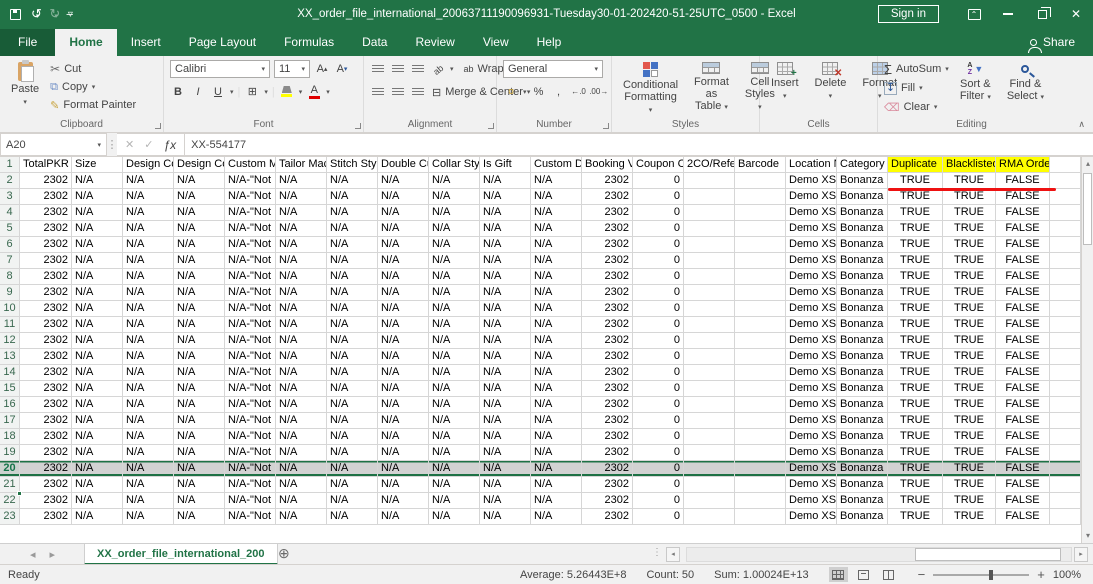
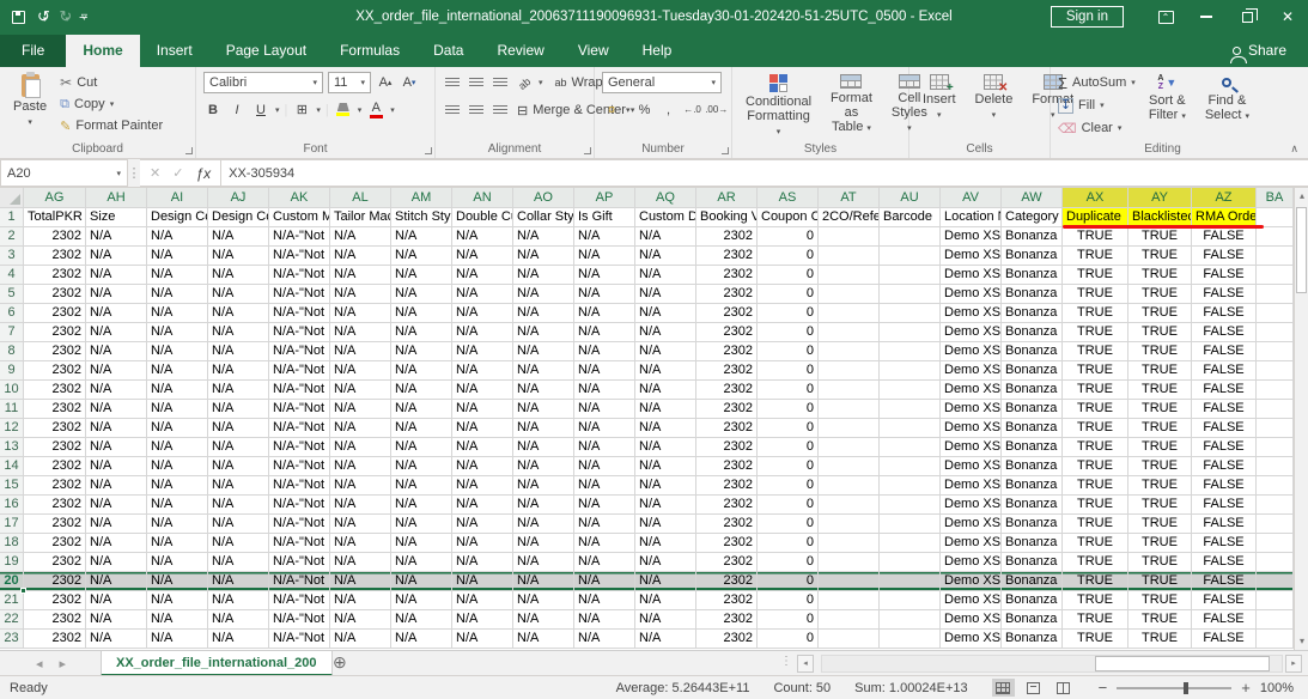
  ▿̶
  XX_order_file_international_20063711190096931-Tuesday30-01-202420-51-25UTC_0500 - Excel
  Sign in
  ⌃
  ✕
  File
  Home
  Insert
  Page Layout
  Formulas
  Data
  Review
  View
  Help
  Share
  Paste
  ✂
  Cut
  ⧉
  Copy
  ✎
  Format Painter
  Clipboard
  Calibri
  11
  A
  A
  B
  I
  U
  ⊞
  A
  Font
  ab
  ⊟
  Merge & Center
  Alignment
  General
  ¤
  %
  ,
  ←.0
  .00→
  Number
  Conditional
  Formatting
  Format as
  Table
  Cell
  Styles
  Styles
  +
  Insert
  ✕
  Delete
  Format
  Cells
  Σ
  AutoSum
  ↧
  Fill
  ⌫
  Clear
  ▼
  Sort &
  Filter
  Find &
  Select
  Editing
  ∧
  A20
  ⋮
  ✕
  ✓
  ƒx
- XX-554177
+ XX-305934
+ 	AG	AH	AI	AJ	AK	AL	AM	AN	AO	AP	AQ	AR	AS	AT	AU	AV	AW	AX	AY	AZ	BA
  1	TotalPKR	Size	Design C	Design C	Custom M	Tailor Ma	Stitch Sty	Double C	Collar Sty	Is Gift	Custom D	Booking V	Coupon C	2CO/Refe	Barcode	Location	Category	Duplicate	Blackliste	RMA Orde
  2	2302	N/A	N/A	N/A	N/A-"Not	N/A	N/A	N/A	N/A	N/A	N/A	2302	0			Demo XS	Bonanza	TRUE	TRUE	FALSE
  3	2302	N/A	N/A	N/A	N/A-"Not	N/A	N/A	N/A	N/A	N/A	N/A	2302	0			Demo XS	Bonanza	TRUE	TRUE	FALSE
  4	2302	N/A	N/A	N/A	N/A-"Not	N/A	N/A	N/A	N/A	N/A	N/A	2302	0			Demo XS	Bonanza	TRUE	TRUE	FALSE
  5	2302	N/A	N/A	N/A	N/A-"Not	N/A	N/A	N/A	N/A	N/A	N/A	2302	0			Demo XS	Bonanza	TRUE	TRUE	FALSE
  6	2302	N/A	N/A	N/A	N/A-"Not	N/A	N/A	N/A	N/A	N/A	N/A	2302	0			Demo XS	Bonanza	TRUE	TRUE	FALSE
  7	2302	N/A	N/A	N/A	N/A-"Not	N/A	N/A	N/A	N/A	N/A	N/A	2302	0			Demo XS	Bonanza	TRUE	TRUE	FALSE
  8	2302	N/A	N/A	N/A	N/A-"Not	N/A	N/A	N/A	N/A	N/A	N/A	2302	0			Demo XS	Bonanza	TRUE	TRUE	FALSE
  9	2302	N/A	N/A	N/A	N/A-"Not	N/A	N/A	N/A	N/A	N/A	N/A	2302	0			Demo XS	Bonanza	TRUE	TRUE	FALSE
  10	2302	N/A	N/A	N/A	N/A-"Not	N/A	N/A	N/A	N/A	N/A	N/A	2302	0			Demo XS	Bonanza	TRUE	TRUE	FALSE
  11	2302	N/A	N/A	N/A	N/A-"Not	N/A	N/A	N/A	N/A	N/A	N/A	2302	0			Demo XS	Bonanza	TRUE	TRUE	FALSE
  12	2302	N/A	N/A	N/A	N/A-"Not	N/A	N/A	N/A	N/A	N/A	N/A	2302	0			Demo XS	Bonanza	TRUE	TRUE	FALSE
  13	2302	N/A	N/A	N/A	N/A-"Not	N/A	N/A	N/A	N/A	N/A	N/A	2302	0			Demo XS	Bonanza	TRUE	TRUE	FALSE
  14	2302	N/A	N/A	N/A	N/A-"Not	N/A	N/A	N/A	N/A	N/A	N/A	2302	0			Demo XS	Bonanza	TRUE	TRUE	FALSE
  15	2302	N/A	N/A	N/A	N/A-"Not	N/A	N/A	N/A	N/A	N/A	N/A	2302	0			Demo XS	Bonanza	TRUE	TRUE	FALSE
  16	2302	N/A	N/A	N/A	N/A-"Not	N/A	N/A	N/A	N/A	N/A	N/A	2302	0			Demo XS	Bonanza	TRUE	TRUE	FALSE
  17	2302	N/A	N/A	N/A	N/A-"Not	N/A	N/A	N/A	N/A	N/A	N/A	2302	0			Demo XS	Bonanza	TRUE	TRUE	FALSE
  18	2302	N/A	N/A	N/A	N/A-"Not	N/A	N/A	N/A	N/A	N/A	N/A	2302	0			Demo XS	Bonanza	TRUE	TRUE	FALSE
  19	2302	N/A	N/A	N/A	N/A-"Not	N/A	N/A	N/A	N/A	N/A	N/A	2302	0			Demo XS	Bonanza	TRUE	TRUE	FALSE
  20	2302	N/A	N/A	N/A	N/A-"Not	N/A	N/A	N/A	N/A	N/A	N/A	2302	0			Demo XS	Bonanza	TRUE	TRUE	FALSE
  21	2302	N/A	N/A	N/A	N/A-"Not	N/A	N/A	N/A	N/A	N/A	N/A	2302	0			Demo XS	Bonanza	TRUE	TRUE	FALSE
  22	2302	N/A	N/A	N/A	N/A-"Not	N/A	N/A	N/A	N/A	N/A	N/A	2302	0			Demo XS	Bonanza	TRUE	TRUE	FALSE
  23	2302	N/A	N/A	N/A	N/A-"Not	N/A	N/A	N/A	N/A	N/A	N/A	2302	0			Demo XS	Bonanza	TRUE	TRUE	FALSE
  ▴
  ▾
  ◂
  ▸
  XX_order_file_international_200
  ⊕
  ⋮
  Ready
- Average: 5.26443E+8
+ Average: 5.26443E+11
  Count: 50
  Sum: 1.00024E+13
  −
  +
  100%
